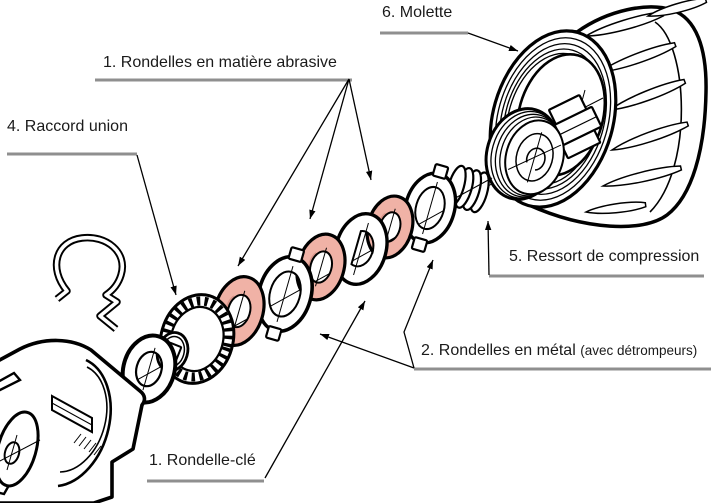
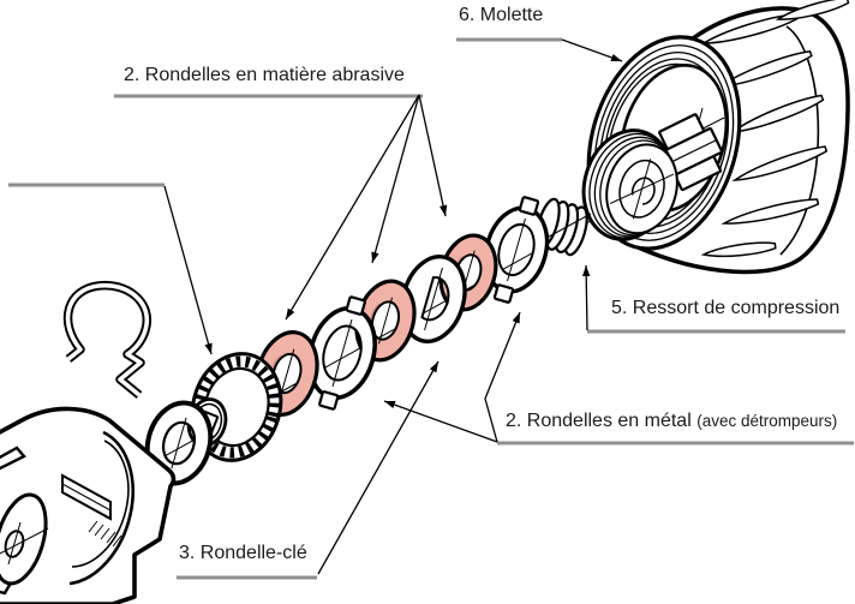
- 1. Rondelles en matière abrasive
+ 2. Rondelles en matière abrasive
  2. Rondelles en métal (avec détrompeurs)
- 1. Rondelle-clé
+ 3. Rondelle-clé
- 4. Raccord union
  5. Ressort de compression
  6. Molette
